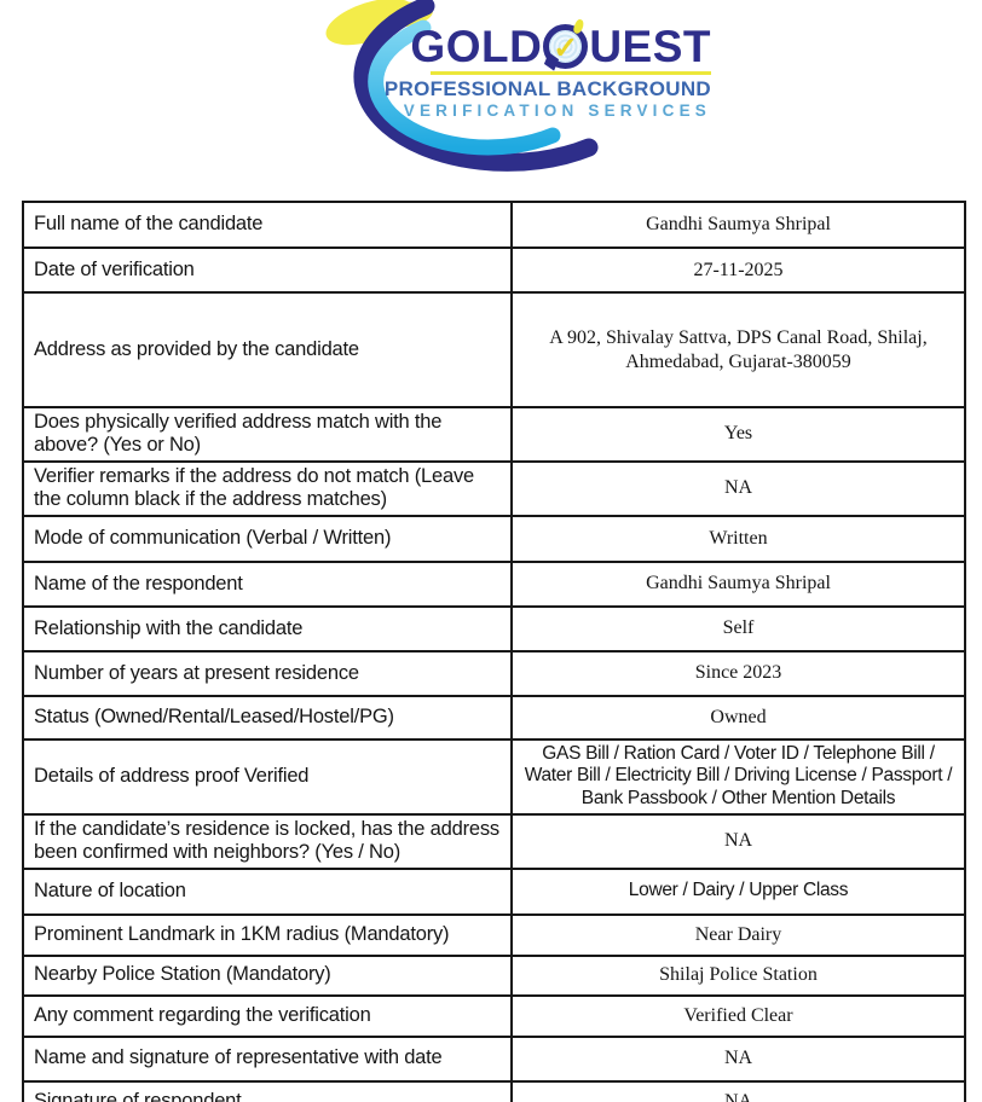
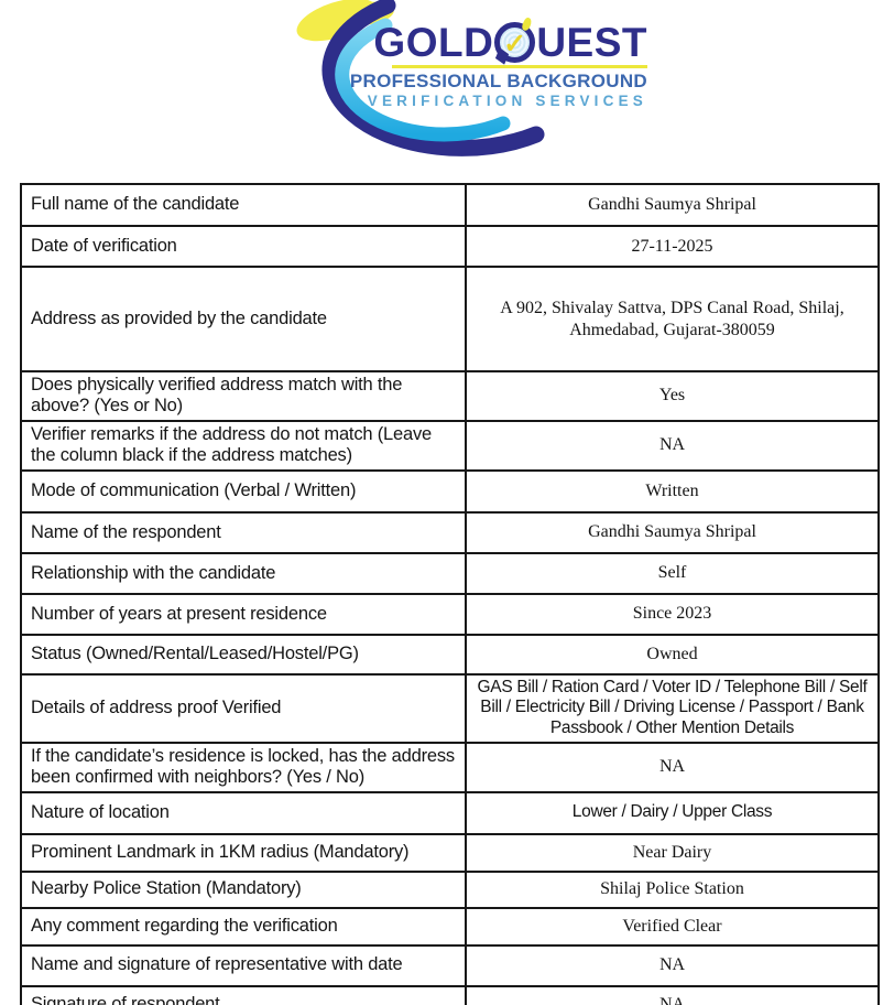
  GOLD
  ✓
  UEST
  PROFESSIONAL BACKGROUND
  VERIFICATION SERVICES
  Full name of the candidate	Gandhi Saumya Shripal
  Date of verification	27-11-2025
  Address as provided by the candidate	A 902, Shivalay Sattva, DPS Canal Road, Shilaj, Ahmedabad, Gujarat-380059
  Does physically verified address match with the above? (Yes or No)	Yes
  Verifier remarks if the address do not match (Leave the column black if the address matches)	NA
  Mode of communication (Verbal / Written)	Written
  Name of the respondent	Gandhi Saumya Shripal
  Relationship with the candidate	Self
  Number of years at present residence	Since 2023
  Status (Owned/Rental/Leased/Hostel/PG)	Owned
- Details of address proof Verified	GAS Bill / Ration Card / Voter ID / Telephone Bill / Water Bill / Electricity Bill / Driving License / Passport / Bank Passbook / Other Mention Details
+ Details of address proof Verified	GAS Bill / Ration Card / Voter ID / Telephone Bill / Self Bill / Electricity Bill / Driving License / Passport / Bank Passbook / Other Mention Details
  If the candidate’s residence is locked, has the address been confirmed with neighbors? (Yes / No)	NA
  Nature of location	Lower / Dairy / Upper Class
  Prominent Landmark in 1KM radius (Mandatory)	Near Dairy
  Nearby Police Station (Mandatory)	Shilaj Police Station
  Any comment regarding the verification	Verified Clear
  Name and signature of representative with date	NA
  Signature of respondent
